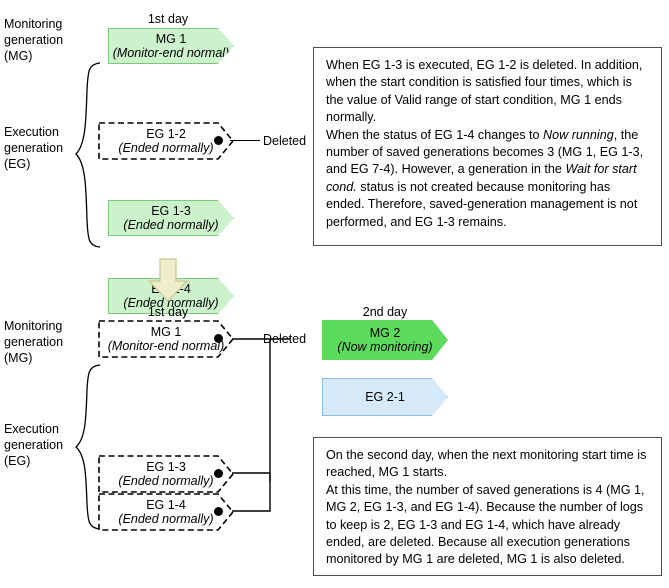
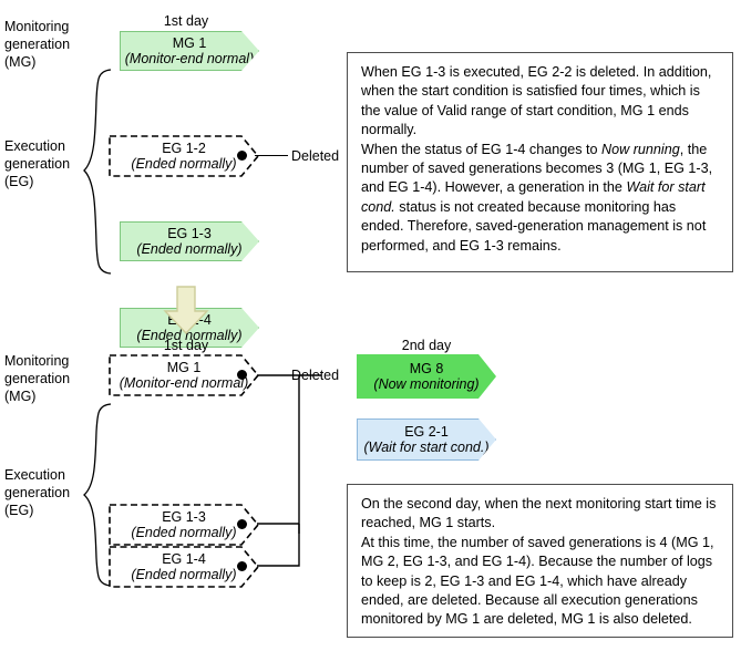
  Monitoring
  generation
  (MG)
  Execution
  generation
  (EG)
  1st day
  MG 1
  (Monitor-end normal)
  EG 1-2
  (Ended normally)
  Deleted
  EG 1-3
  (Ended normally)
  (Ended normally)
- When EG 1-3 is executed, EG 1-2 is deleted. In addition, when the start condition is satisfied four times, which is the value of Valid range of start condition, MG 1 ends normally.
+ When EG 1-3 is executed, EG 2-2 is deleted. In addition, when the start condition is satisfied four times, which is the value of Valid range of start condition, MG 1 ends normally.
- When the status of EG 1-4 changes to Now running, the number of saved generations becomes 3 (MG 1, EG 1-3, and EG 7-4). However, a generation in the Wait for start cond. status is not created because monitoring has ended. Therefore, saved-generation management is not performed, and EG 1-3 remains.
+ When the status of EG 1-4 changes to Now running, the number of saved generations becomes 3 (MG 1, EG 1-3, and EG 1-4). However, a generation in the Wait for start cond. status is not created because monitoring has ended. Therefore, saved-generation management is not performed, and EG 1-3 remains.
  Monitoring
  generation
  (MG)
  Execution
  generation
  (EG)
  1st day
  2nd day
  MG 1
  (Monitor-end normal)
  EG 1-3
  (Ended normally)
  EG 1-4
  (Ended normally)
  Deleted
- MG 2
+ MG 8
  (Now monitoring)
  EG 2-1
+ (Wait for start cond.)
  On the second day, when the next monitoring start time is reached, MG 1 starts.
  At this time, the number of saved generations is 4 (MG 1, MG 2, EG 1-3, and EG 1-4). Because the number of logs to keep is 2, EG 1-3 and EG 1-4, which have already ended, are deleted. Because all execution generations monitored by MG 1 are deleted, MG 1 is also deleted.
